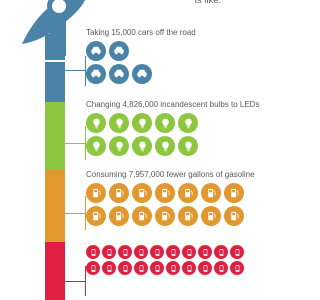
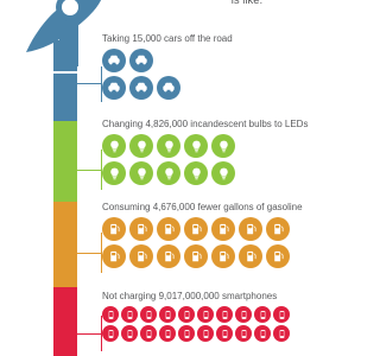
  is like:
  Taking 15,000 cars off the road
  Changing 4,826,000 incandescent bulbs to LEDs
- Consuming 7,957,000 fewer gallons of gasoline
+ Consuming 4,676,000 fewer gallons of gasoline
+ Not charging 9,017,000,000 smartphones
